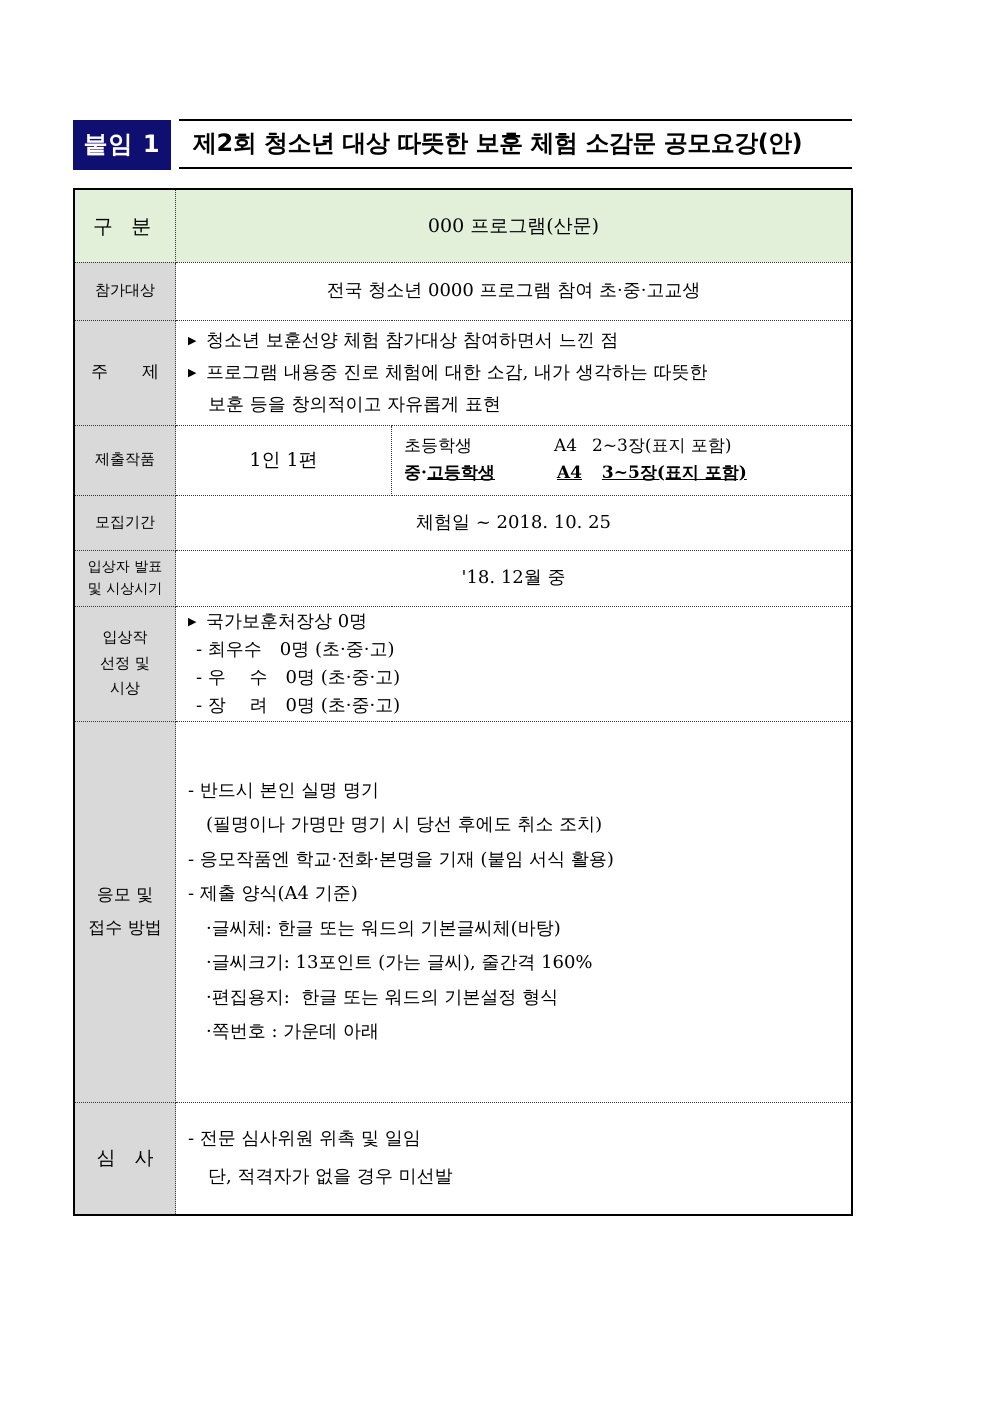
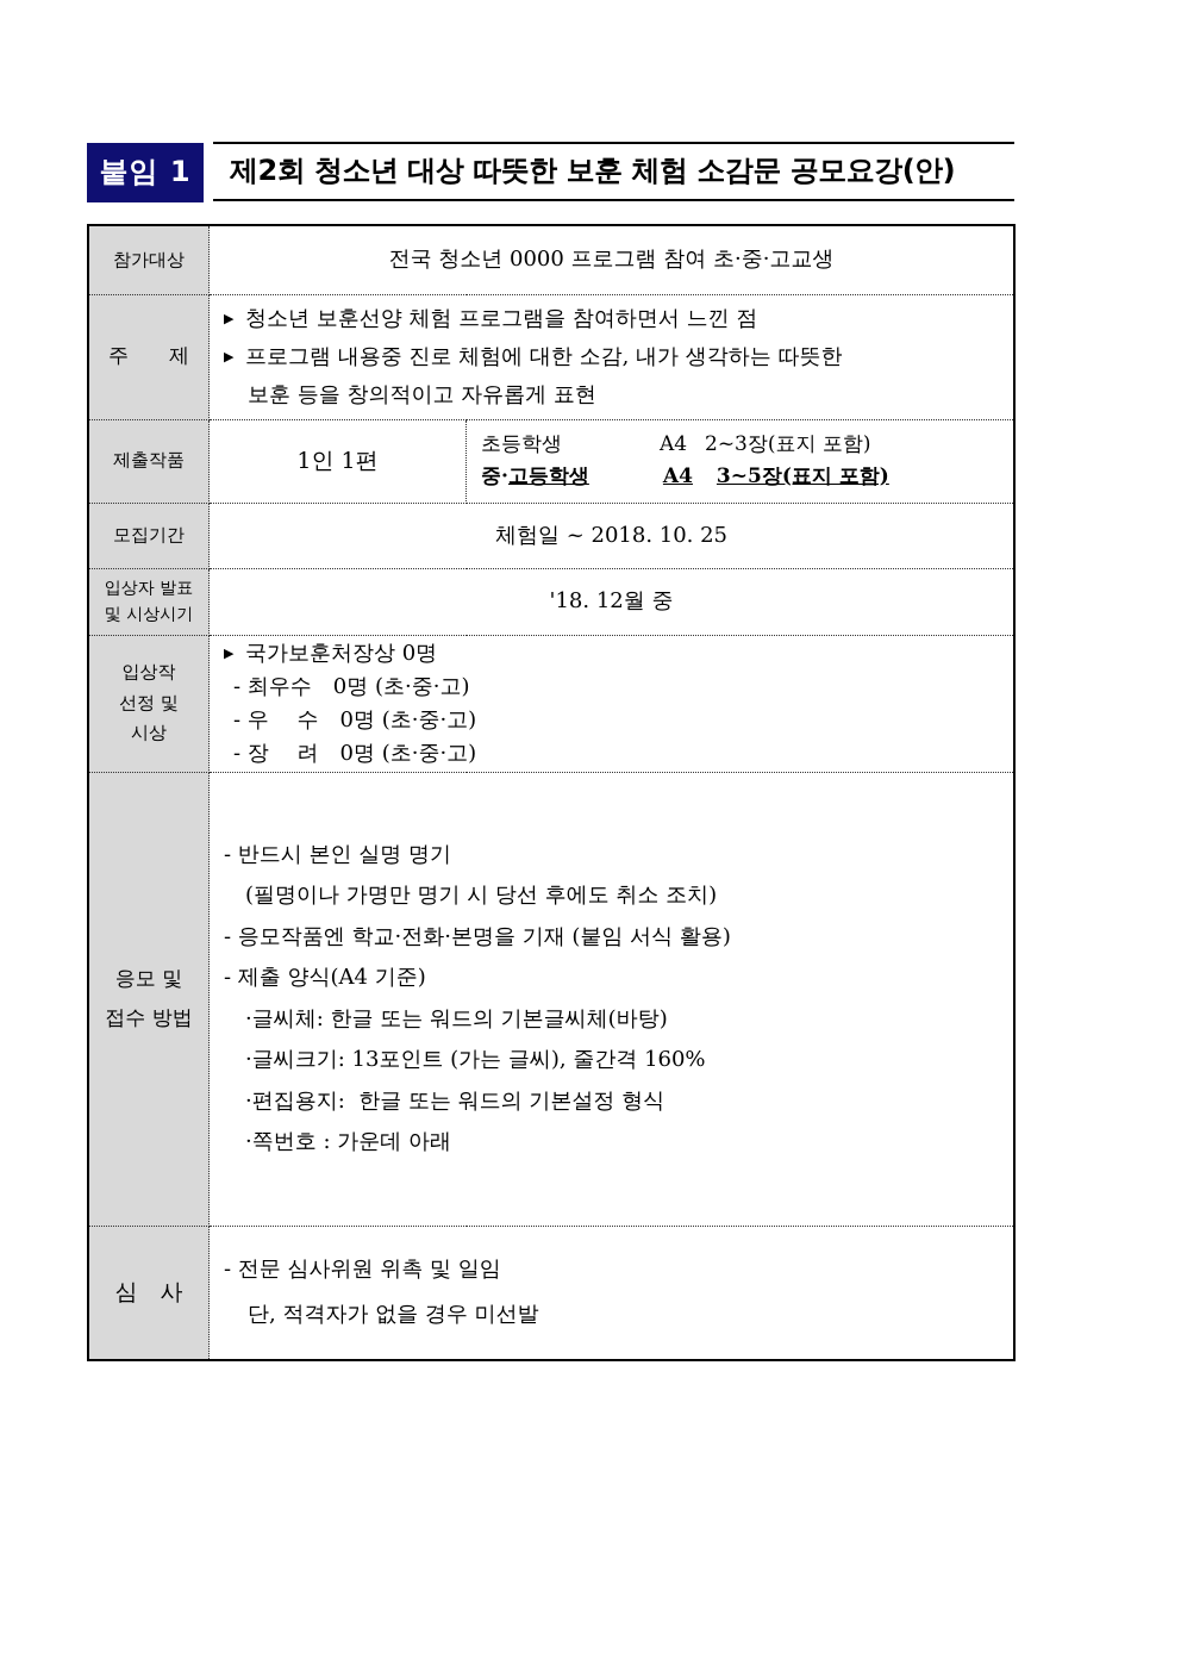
  붙임 1
  제2회 청소년 대상 따뜻한 보훈 체험 소감문 공모요강(안)
- 구 분	000 프로그램(산문)
  참가대상	전국 청소년 0000 프로그램 참여 초·중·고교생
- 주 제	▶ 청소년 보훈선양 체험 참가대상 참여하면서 느낀 점 ▶ 프로그램 내용중 진로 체험에 대한 소감, 내가 생각하는 따뜻한 보훈 등을 창의적이고 자유롭게 표현
+ 주 제	▶ 청소년 보훈선양 체험 프로그램을 참여하면서 느낀 점 ▶ 프로그램 내용중 진로 체험에 대한 소감, 내가 생각하는 따뜻한 보훈 등을 창의적이고 자유롭게 표현
  제출작품	1인 1편	초등학생 A4 2~3장(표지 포함) 중·고등학생 A4 3~5장(표지 포함)
  모집기간	체험일 ~ 2018. 10. 25
  입상자 발표 및 시상시기	'18. 12월 중
  입상작 선정 및 시상	▶ 국가보훈처장상 0명 - 최우수 0명 (초·중·고) - 우 수 0명 (초·중·고) - 장 려 0명 (초·중·고)
  응모 및 접수 방법	- 반드시 본인 실명 명기 (필명이나 가명만 명기 시 당선 후에도 취소 조치) - 응모작품엔 학교·전화·본명을 기재 (붙임 서식 활용) - 제출 양식(A4 기준) ·글씨체: 한글 또는 워드의 기본글씨체(바탕) ·글씨크기: 13포인트 (가는 글씨), 줄간격 160% ·편집용지: 한글 또는 워드의 기본설정 형식 ·쪽번호 : 가운데 아래
  심 사	- 전문 심사위원 위촉 및 일임 단, 적격자가 없을 경우 미선발
